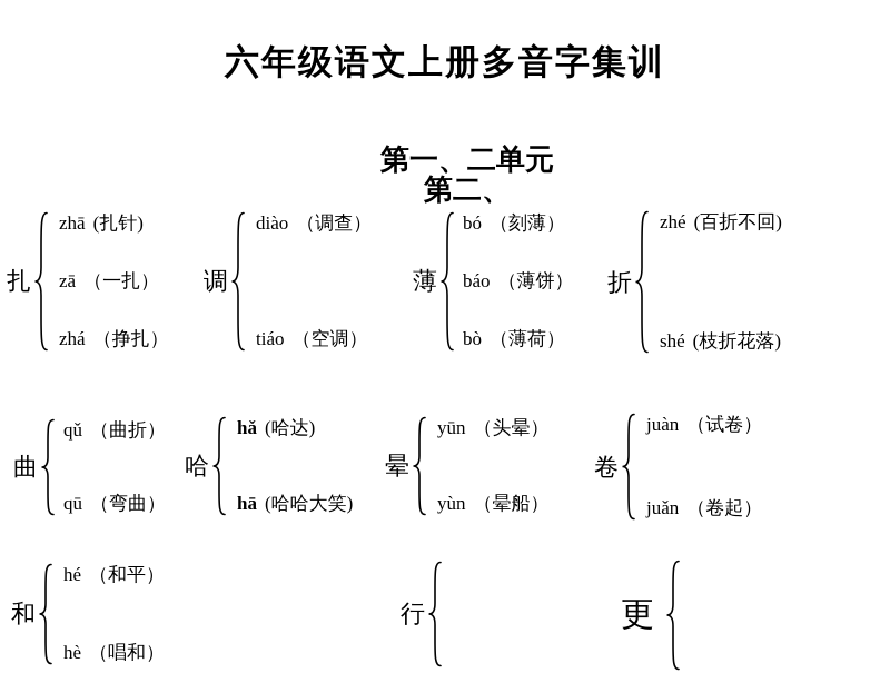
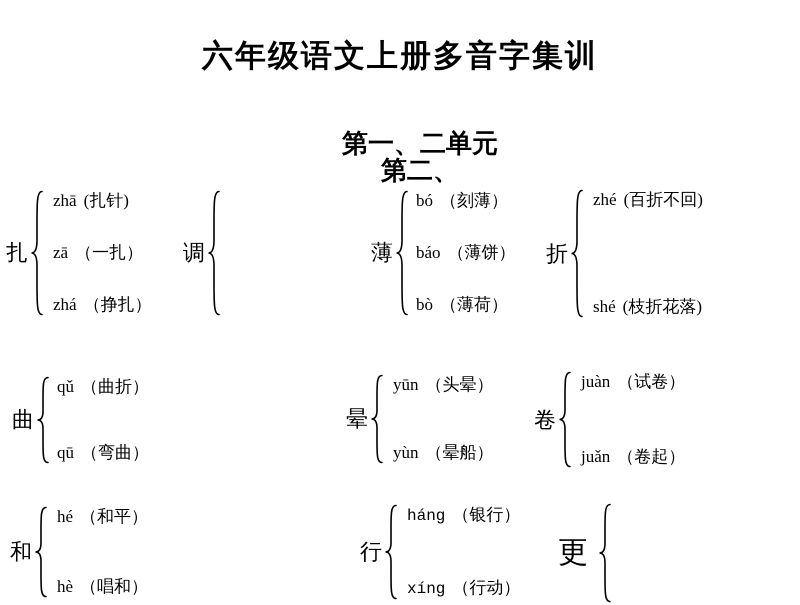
  六年级语文上册多音字集训
  第一、二单元
  第二、
  扎
  zhā (扎针)
  zā （一扎）
  zhá （挣扎）
  调
- diào （调查）
- tiáo （空调）
  薄
  bó （刻薄）
  báo （薄饼）
  bò （薄荷）
  折
  zhé (百折不回)
  shé (枝折花落)
  曲
  qǔ （曲折）
  qū （弯曲）
- 哈
- hǎ (哈达)
- hā (哈哈大笑)
  晕
  yūn （头晕）
  yùn （晕船）
  卷
  juàn （试卷）
  juǎn （卷起）
  和
  hé （和平）
  hè （唱和）
  行
+ háng （银行）
+ xíng （行动）
  更
